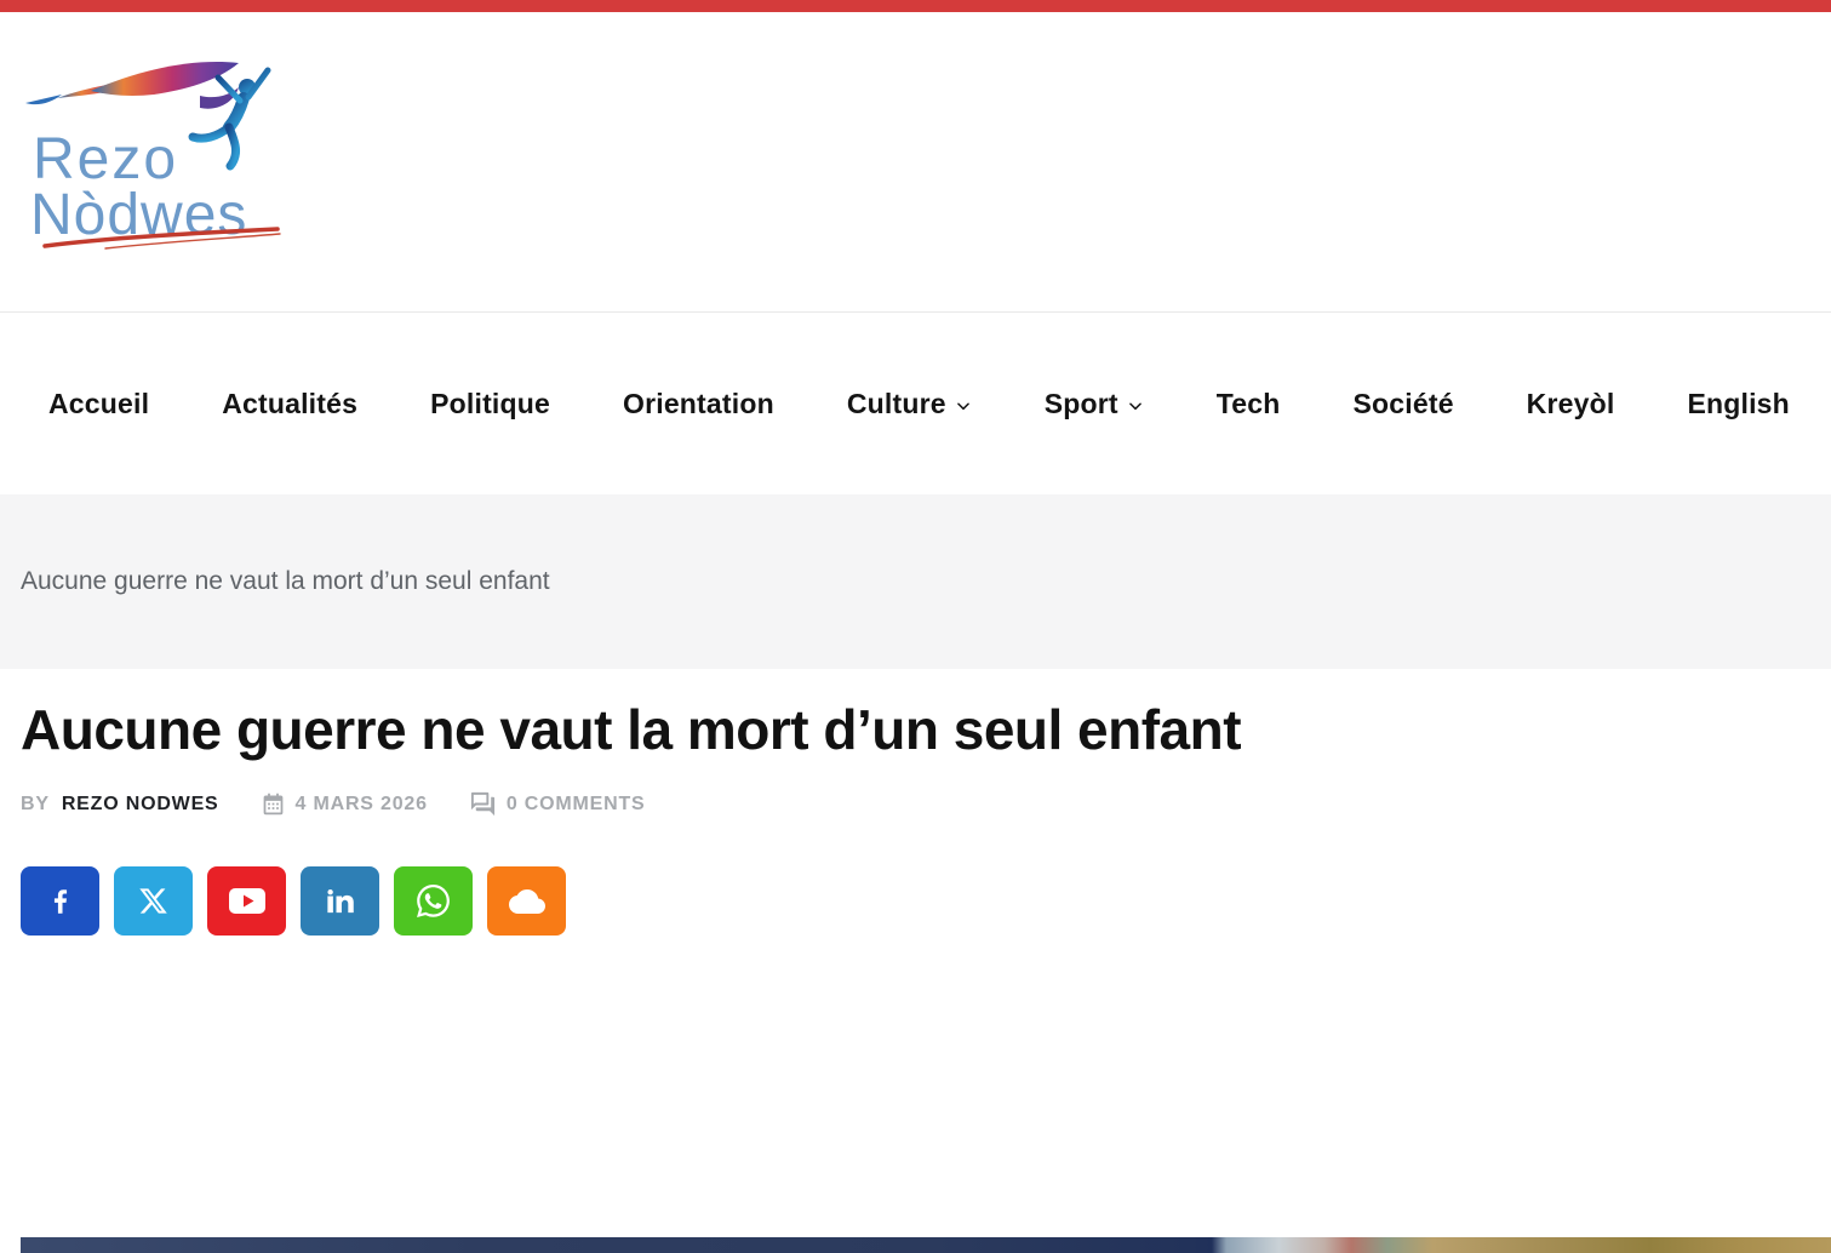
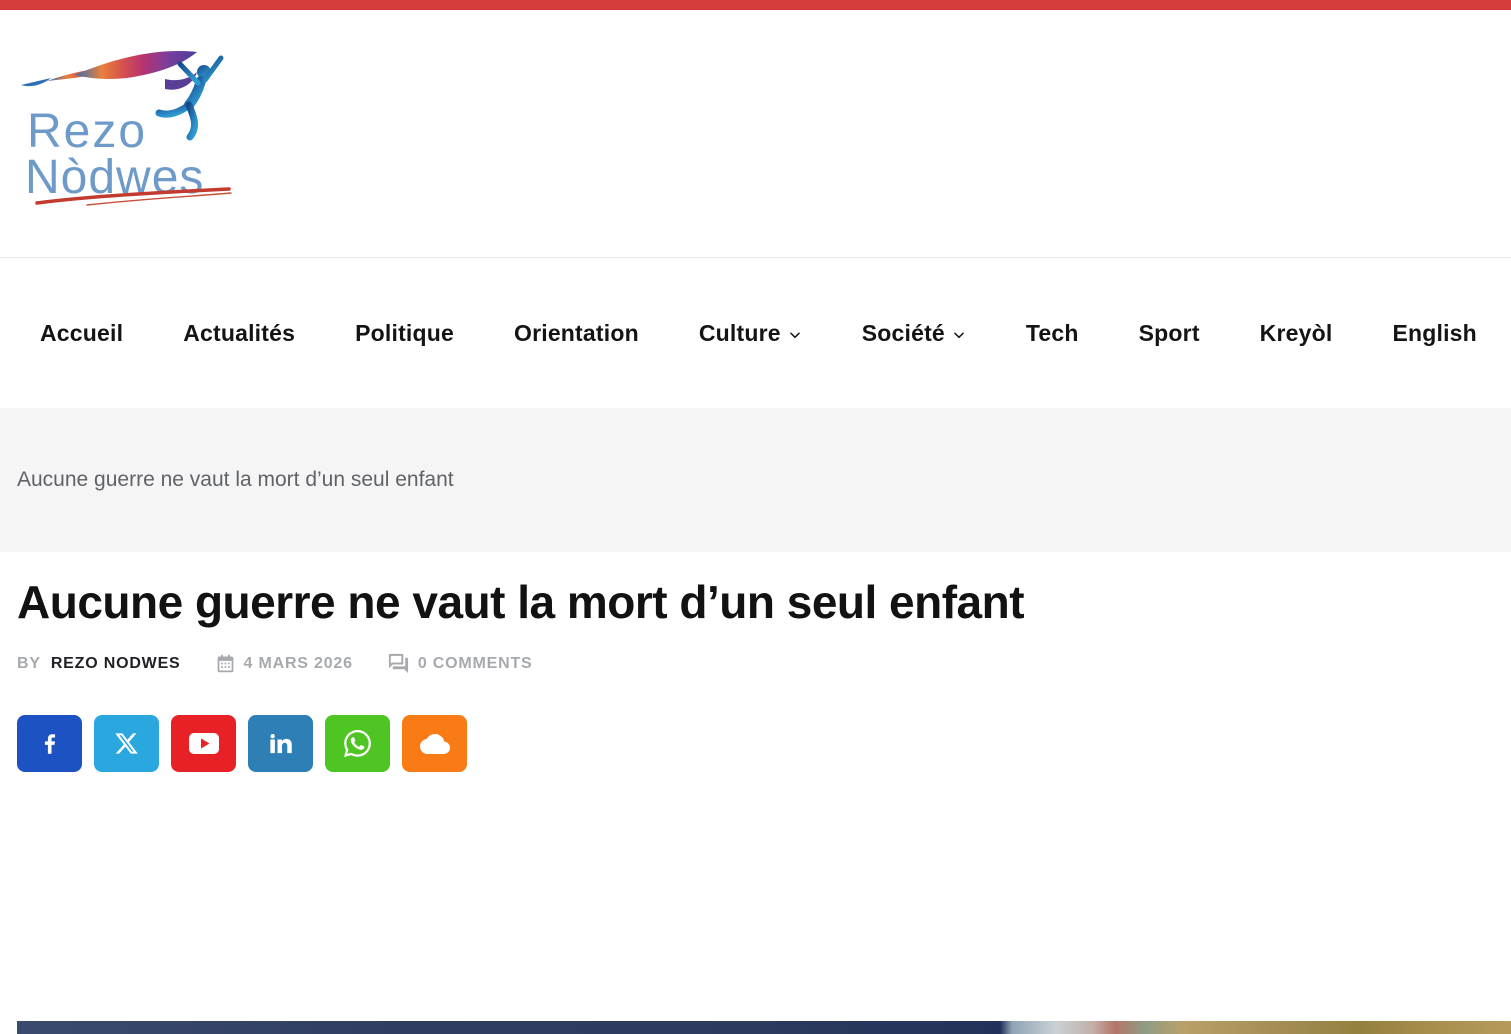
  Rezo
  Nòdwes
  Accueil
  Actualités
  Politique
  Orientation
  Culture
- Sport
+ Société
  Tech
- Société
+ Sport
  Kreyòl
  English
  Aucune guerre ne vaut la mort d’un seul enfant
  Aucune guerre ne vaut la mort d’un seul enfant
  BY
  REZO NODWES
  4 MARS 2026
  0 COMMENTS
